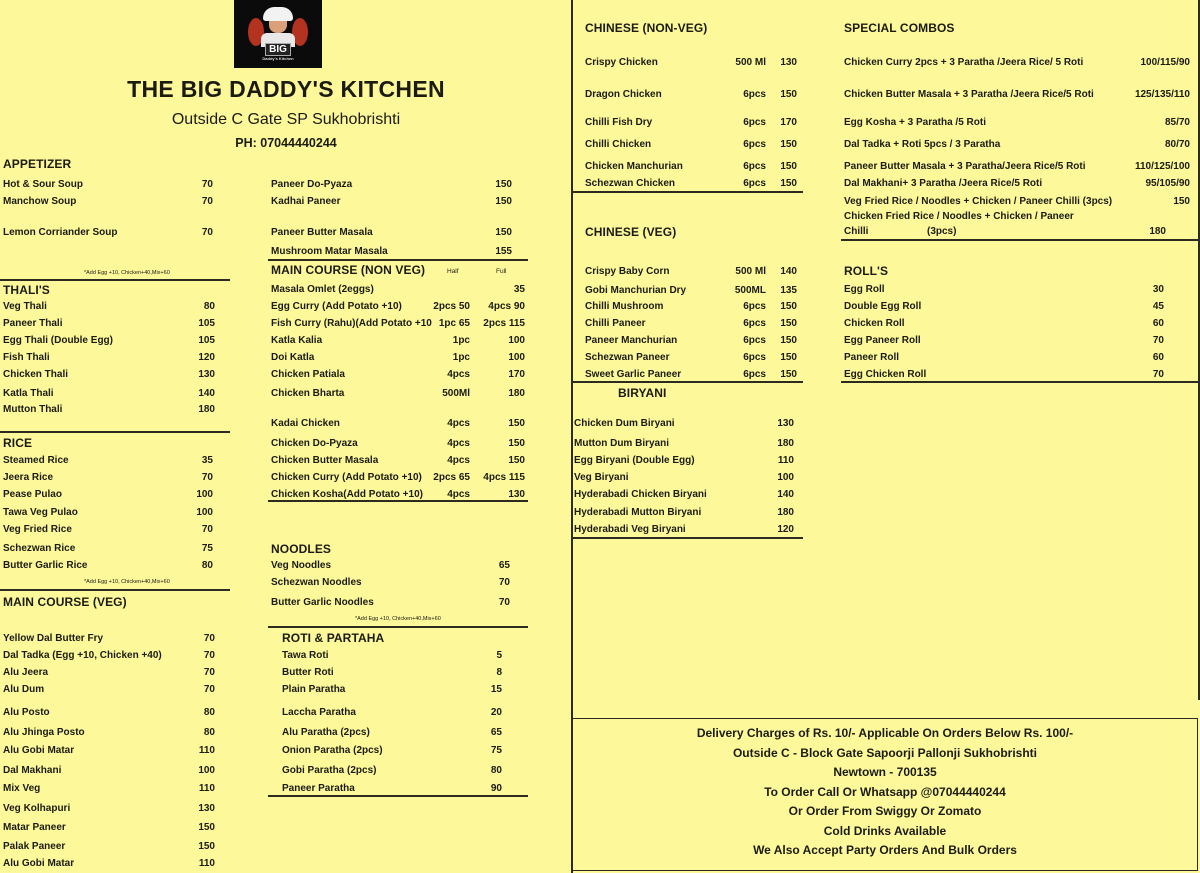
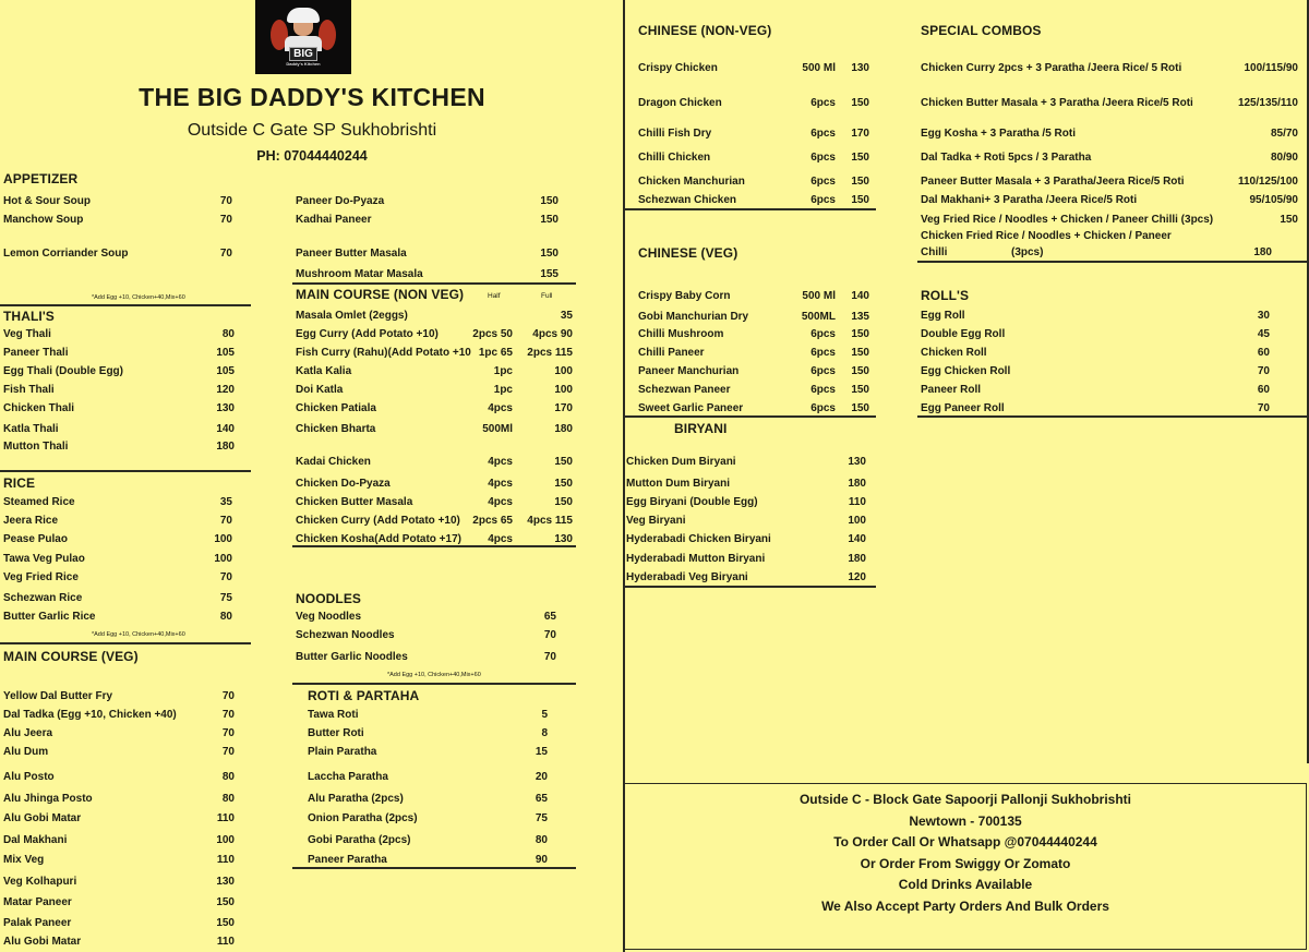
  BIG
  THE BIG DADDY'S KITCHEN
  Outside C Gate SP Sukhobrishti
  PH: 07044440244
  APPETIZER
  Hot & Sour Soup
  70
  Manchow Soup
  70
  Lemon Corriander Soup
  70
  THALI'S
  Veg Thali
  80
  Paneer Thali
  105
  Egg Thali (Double Egg)
  105
  Fish Thali
  120
  Chicken Thali
  130
  Katla Thali
  140
  Mutton Thali
  180
  RICE
  Steamed Rice
  35
  Jeera Rice
  70
  Pease Pulao
  100
  Tawa Veg Pulao
  100
  Veg Fried Rice
  70
  Schezwan Rice
  75
  Butter Garlic Rice
  80
  MAIN COURSE (VEG)
  Yellow Dal Butter Fry
  70
  Dal Tadka (Egg +10, Chicken +40)
  70
  Alu Jeera
  70
  Alu Dum
  70
  Alu Posto
  80
  Alu Jhinga Posto
  80
  Alu Gobi Matar
  110
  Dal Makhani
  100
  Mix Veg
  110
  Veg Kolhapuri
  130
  Matar Paneer
  150
  Palak Paneer
  150
  Alu Gobi Matar
  110
  Paneer Do-Pyaza
  150
  Kadhai Paneer
  150
  Paneer Butter Masala
  150
  Mushroom Matar Masala
  155
  MAIN COURSE (NON VEG)
  Masala Omlet (2eggs)
  35
  Egg Curry (Add Potato +10)
  2pcs 50
  4pcs 90
  Fish Curry (Rahu)(Add Potato +10
  1pc 65
  2pcs 115
  Katla Kalia
  1pc
  100
  Doi Katla
  1pc
  100
  Chicken Patiala
  4pcs
  170
  Chicken Bharta
  500Ml
  180
  Kadai Chicken
  4pcs
  150
  Chicken Do-Pyaza
  4pcs
  150
  Chicken Butter Masala
  4pcs
  150
  Chicken Curry (Add Potato +10)
  2pcs 65
  4pcs 115
- Chicken Kosha(Add Potato +10)
+ Chicken Kosha(Add Potato +17)
  4pcs
  130
  NOODLES
  Veg Noodles
  65
  Schezwan Noodles
  70
  Butter Garlic Noodles
  70
  ROTI & PARTAHA
  Tawa Roti
  5
  Butter Roti
  8
  Plain Paratha
  15
  Laccha Paratha
  20
  Alu Paratha (2pcs)
  65
  Onion Paratha (2pcs)
  75
  Gobi Paratha (2pcs)
  80
  Paneer Paratha
  90
  CHINESE (NON-VEG)
  Crispy Chicken
  500 Ml
  130
  Dragon Chicken
  6pcs
  150
  Chilli Fish Dry
  6pcs
  170
  Chilli Chicken
  6pcs
  150
  Chicken Manchurian
  6pcs
  150
  Schezwan Chicken
  6pcs
  150
  CHINESE (VEG)
  Crispy Baby Corn
  500 Ml
  140
  Gobi Manchurian Dry
  500ML
  135
  Chilli Mushroom
  6pcs
  150
  Chilli Paneer
  6pcs
  150
  Paneer Manchurian
  6pcs
  150
  Schezwan Paneer
  6pcs
  150
  Sweet Garlic Paneer
  6pcs
  150
  BIRYANI
  Chicken Dum Biryani
  130
  Mutton Dum Biryani
  180
  Egg Biryani (Double Egg)
  110
  Veg Biryani
  100
  Hyderabadi Chicken Biryani
  140
  Hyderabadi Mutton Biryani
  180
  Hyderabadi Veg Biryani
  120
  SPECIAL COMBOS
  Chicken Curry 2pcs + 3 Paratha /Jeera Rice/ 5 Roti
  100/115/90
  Chicken Butter Masala + 3 Paratha /Jeera Rice/5 Roti
  125/135/110
  Egg Kosha + 3 Paratha /5 Roti
  85/70
  Dal Tadka + Roti 5pcs / 3 Paratha
- 80/70
+ 80/90
  Paneer Butter Masala + 3 Paratha/Jeera Rice/5 Roti
  110/125/100
  Dal Makhani+ 3 Paratha /Jeera Rice/5 Roti
  95/105/90
  Veg Fried Rice / Noodles + Chicken / Paneer Chilli (3pcs)
  150
  Chicken Fried Rice / Noodles + Chicken / Paneer
  Chilli
  (3pcs)
  180
  ROLL'S
  Egg Roll
  30
  Double Egg Roll
  45
  Chicken Roll
  60
- Egg Paneer Roll
+ Egg Chicken Roll
  70
  Paneer Roll
  60
- Egg Chicken Roll
+ Egg Paneer Roll
  70
- Delivery Charges of Rs. 10/- Applicable On Orders Below Rs. 100/-
  Outside C - Block Gate Sapoorji Pallonji Sukhobrishti
  Newtown - 700135
  To Order Call Or Whatsapp @07044440244
  Or Order From Swiggy Or Zomato
  Cold Drinks Available
  We Also Accept Party Orders And Bulk Orders
